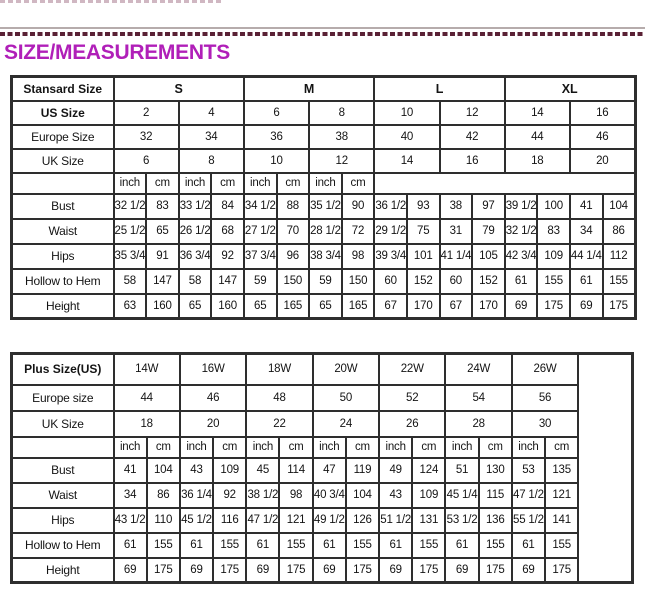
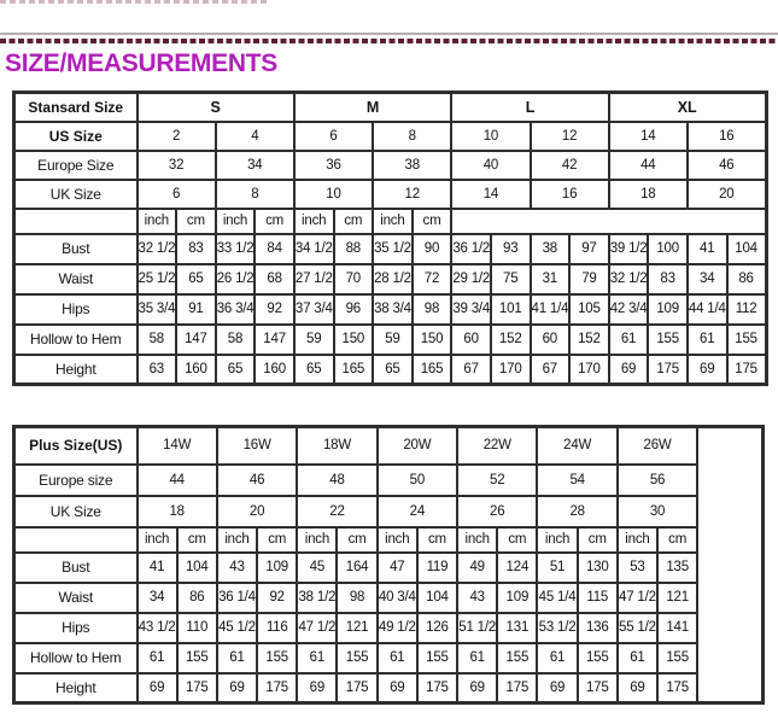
  SIZE/MEASUREMENTS
  Stansard Size	S	M	L	XL
  US Size	2	4	6	8	10	12	14	16
  Europe Size	32	34	36	38	40	42	44	46
  UK Size	6	8	10	12	14	16	18	20
  	inch	cm	inch	cm	inch	cm	inch	cm
  Bust	32 1/2	83	33 1/2	84	34 1/2	88	35 1/2	90	36 1/2	93	38	97	39 1/2	100	41	104
  Waist	25 1/2	65	26 1/2	68	27 1/2	70	28 1/2	72	29 1/2	75	31	79	32 1/2	83	34	86
  Hips	35 3/4	91	36 3/4	92	37 3/4	96	38 3/4	98	39 3/4	101	41 1/4	105	42 3/4	109	44 1/4	112
  Hollow to Hem	58	147	58	147	59	150	59	150	60	152	60	152	61	155	61	155
  Height	63	160	65	160	65	165	65	165	67	170	67	170	69	175	69	175
  Plus Size(US)	14W	16W	18W	20W	22W	24W	26W
  Europe size	44	46	48	50	52	54	56
  UK Size	18	20	22	24	26	28	30
  	inch	cm	inch	cm	inch	cm	inch	cm	inch	cm	inch	cm	inch	cm
- Bust	41	104	43	109	45	114	47	119	49	124	51	130	53	135
+ Bust	41	104	43	109	45	164	47	119	49	124	51	130	53	135
  Waist	34	86	36 1/4	92	38 1/2	98	40 3/4	104	43	109	45 1/4	115	47 1/2	121
  Hips	43 1/2	110	45 1/2	116	47 1/2	121	49 1/2	126	51 1/2	131	53 1/2	136	55 1/2	141
  Hollow to Hem	61	155	61	155	61	155	61	155	61	155	61	155	61	155
  Height	69	175	69	175	69	175	69	175	69	175	69	175	69	175
